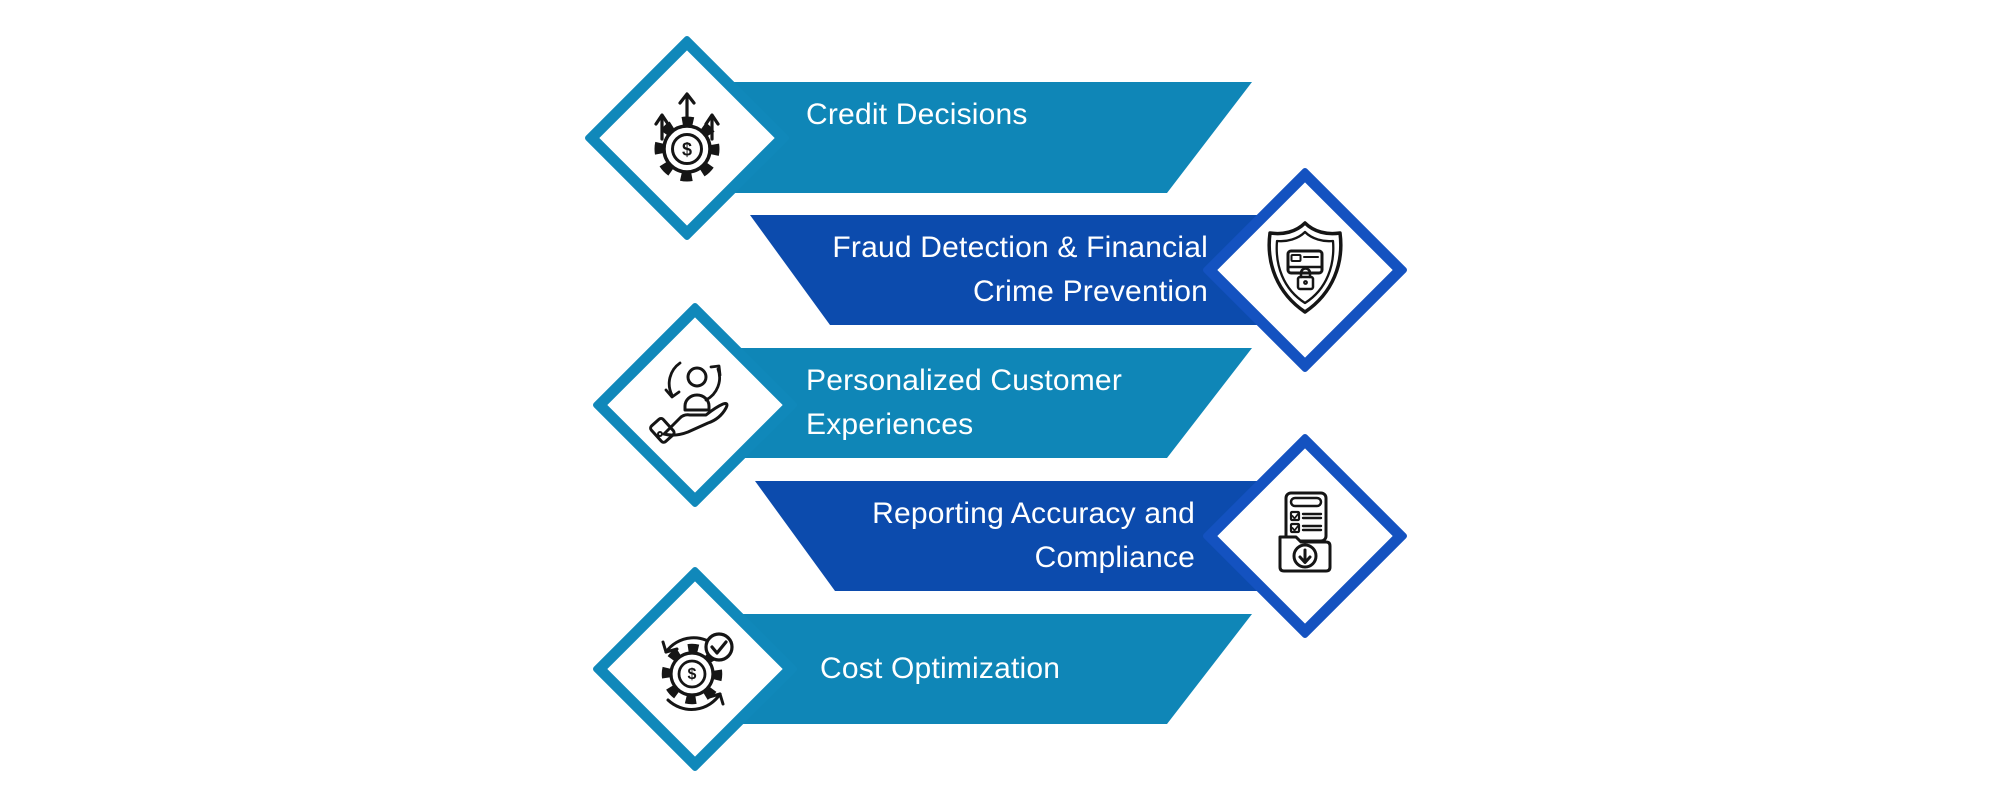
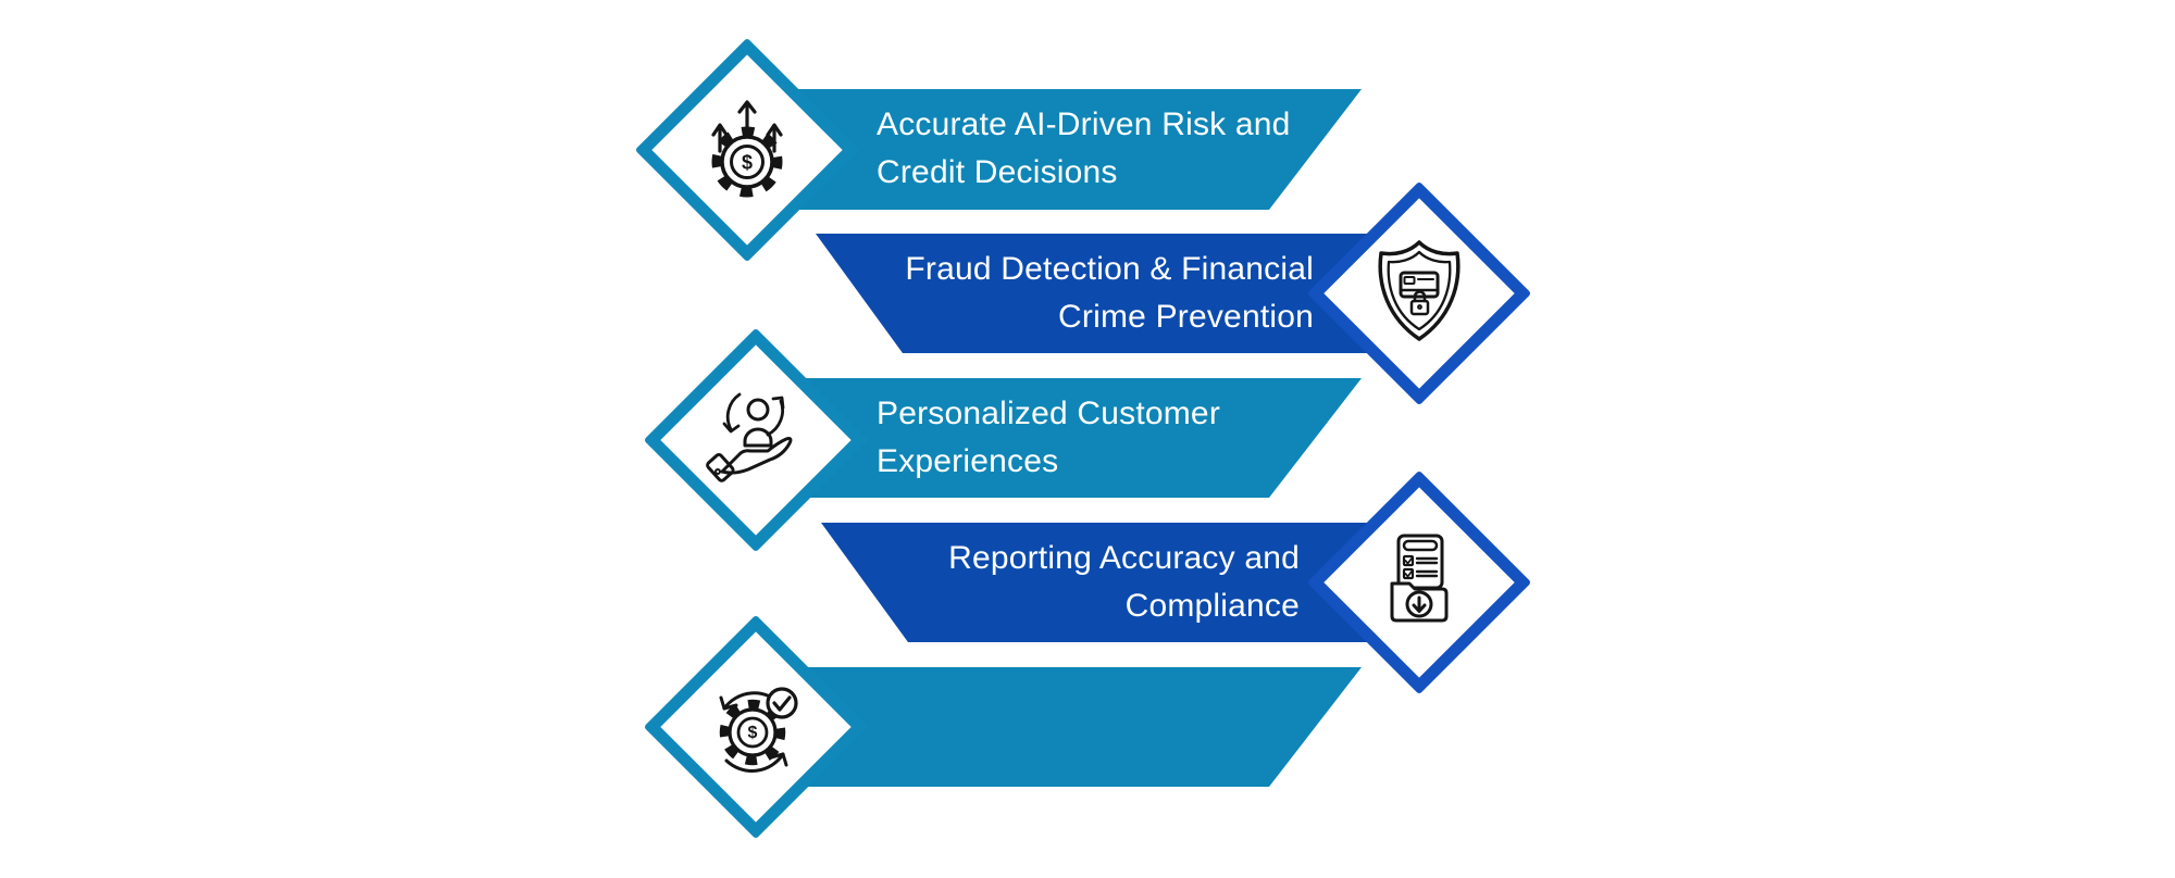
  $
  $
+ Accurate AI-Driven Risk and
  Credit Decisions
  Fraud Detection & Financial
  Crime Prevention
  Personalized Customer
  Experiences
  Reporting Accuracy and
  Compliance
- Cost Optimization
